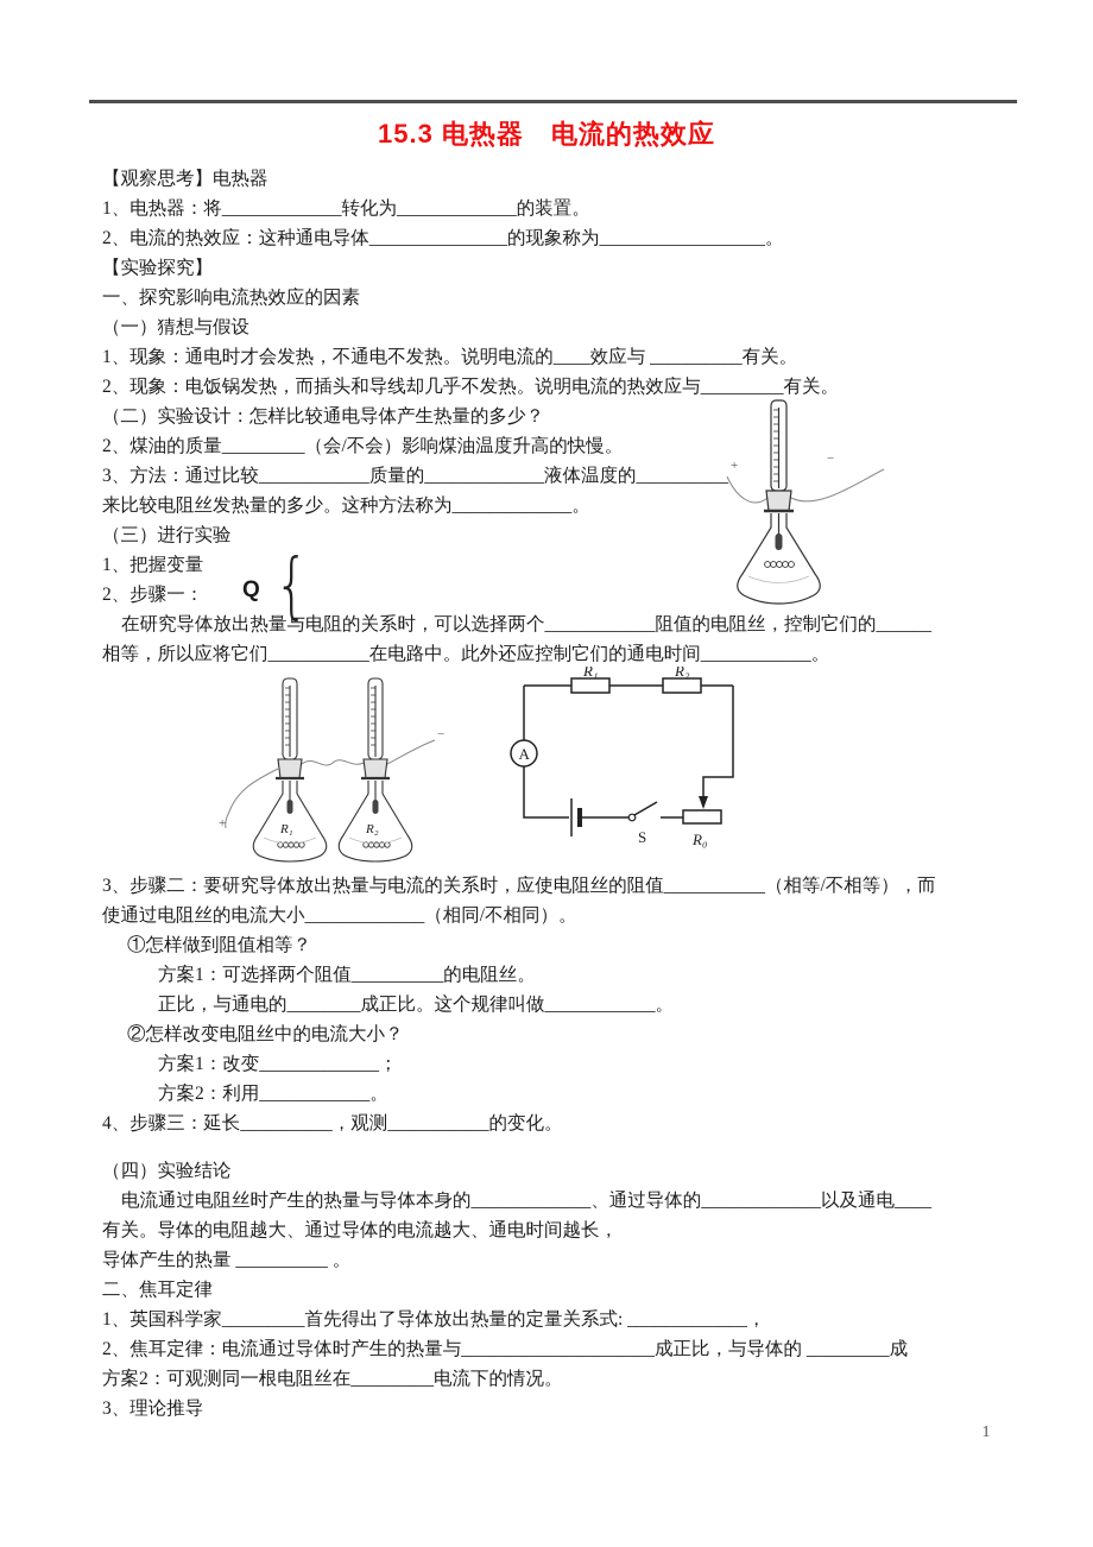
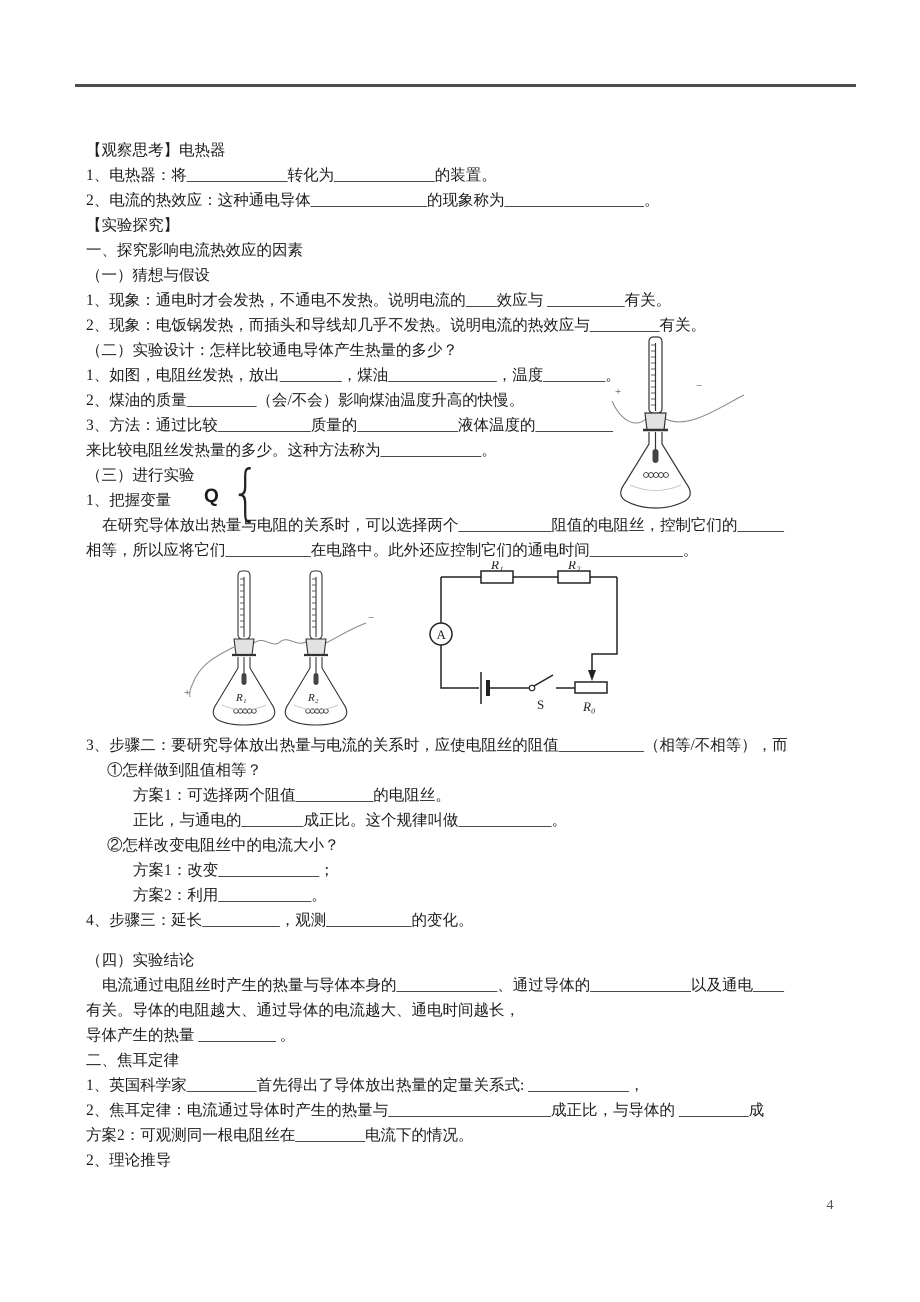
- 15.3 电热器 电流的热效应
  【观察思考】电热器
  1、电热器：将_____________转化为_____________的装置。
  2、电流的热效应：这种通电导体_______________的现象称为__________________。
  【实验探究】
  一、探究影响电流热效应的因素
  （一）猜想与假设
  1、现象：通电时才会发热，不通电不发热。说明电流的____效应与 __________有关。
  2、现象：电饭锅发热，而插头和导线却几乎不发热。说明电流的热效应与_________有关。
  （二）实验设计：怎样比较通电导体产生热量的多少？
+ 1、如图，电阻丝发热，放出________，煤油______________，温度________。
  2、煤油的质量_________（会/不会）影响煤油温度升高的快慢。
  3、方法：通过比较____________质量的_____________液体温度的__________
  来比较电阻丝发热量的多少。这种方法称为_____________。
  （三）进行实验
  1、把握变量
- 2、步骤一：
  在研究导体放出热量与电阻的关系时，可以选择两个____________阻值的电阻丝，控制它们的______
  相等，所以应将它们___________在电路中。此外还应控制它们的通电时间____________。
  +
  −
  R₁
  R₂
  R₁
  R₂
  A
  S
  R₀
  3、步骤二：要研究导体放出热量与电流的关系时，应使电阻丝的阻值___________（相等/不相等），而
- 使通过电阻丝的电流大小_____________（相同/不相同）。
  ①怎样做到阻值相等？
  方案1：可选择两个阻值__________的电阻丝。
  正比，与通电的________成正比。这个规律叫做____________。
  ②怎样改变电阻丝中的电流大小？
  方案1：改变_____________；
  方案2：利用____________。
  4、步骤三：延长__________，观测___________的变化。
  （四）实验结论
  电流通过电阻丝时产生的热量与导体本身的_____________、通过导体的_____________以及通电____
  有关。导体的电阻越大、通过导体的电流越大、通电时间越长，
  导体产生的热量 __________ 。
  二、焦耳定律
  1、英国科学家_________首先得出了导体放出热量的定量关系式: _____________，
  2、焦耳定律：电流通过导体时产生的热量与_____________________成正比，与导体的 _________成
  方案2：可观测同一根电阻丝在_________电流下的情况。
- 3、理论推导
+ 2、理论推导
  Q
  {
  +
  −
- 1
+ 4
